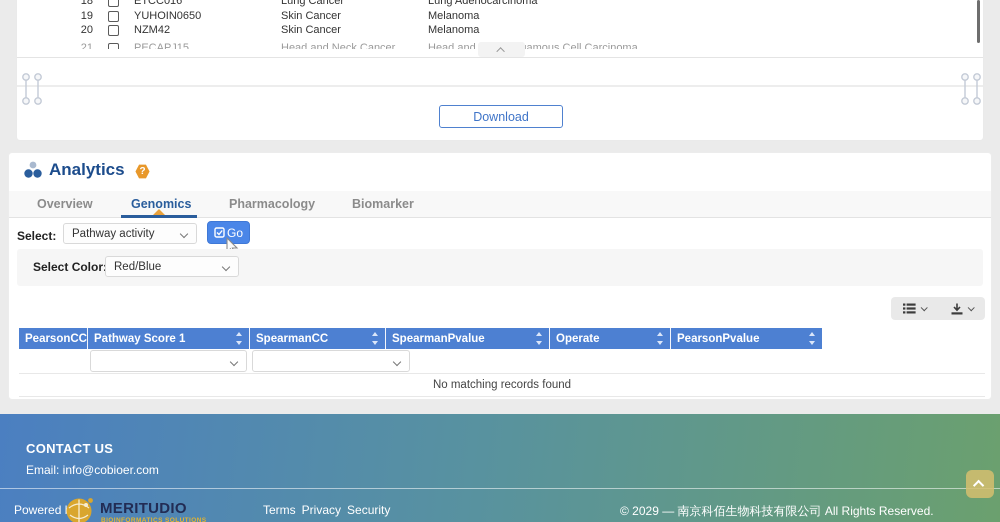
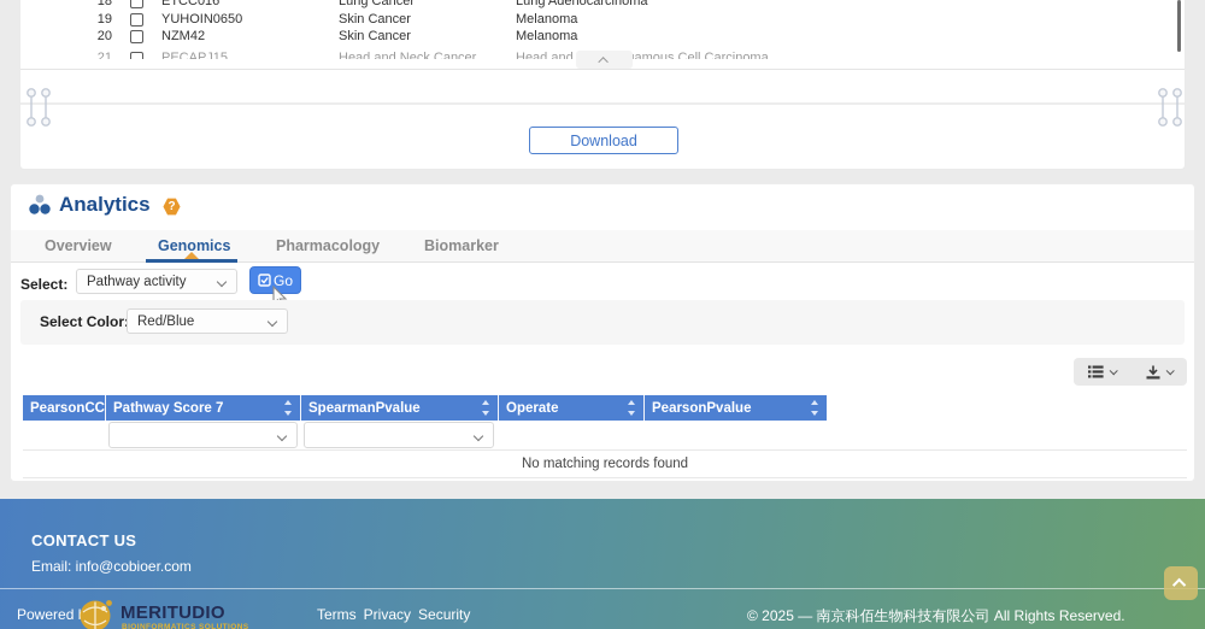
  18
  ETCC016
  Lung Cancer
  Lung Adenocarcinoma
  19
  YUHOIN0650
  Skin Cancer
  Melanoma
  20
  NZM42
  Skin Cancer
  Melanoma
  21
  PECAPJ15
  Head and Neck Cancer
  Head andamous Cell Carcinoma
  Download
  Analytics
  ?
  Overview
  Genomics
  Pharmacology
  Biomarker
  Select:
  Pathway activity
  Go
  Select Color
  Red/Blue
  PearsonCC
- Pathway Score 1
+ Pathway Score 7
- SpearmanCC
  SpearmanPvalue
  Operate
  PearsonPvalue
  No matching records found
  CONTACT US
  Email: info@cobioer.com
  Powered
  MERITUDIO
  Terms
  Privacy
  Security
- © 2029 — 南京科佰生物科技有限公司 All Rights Reserved.
+ © 2025 — 南京科佰生物科技有限公司 All Rights Reserved.
